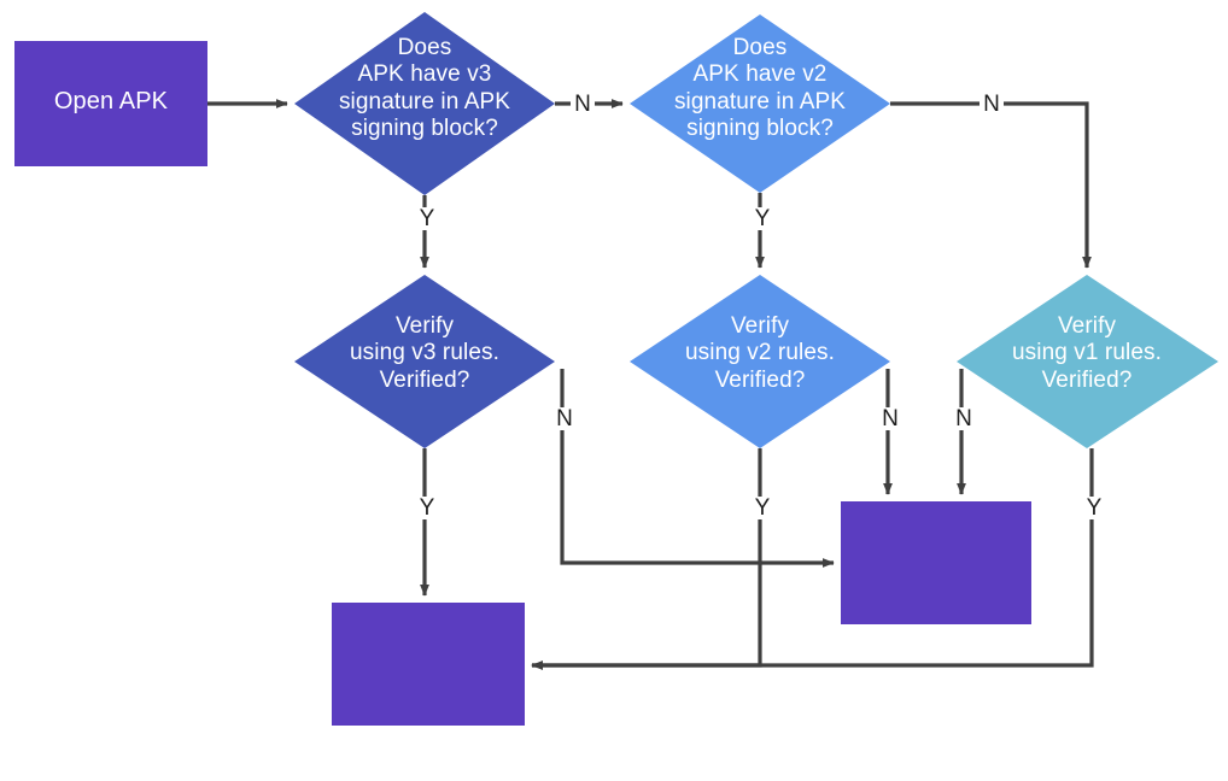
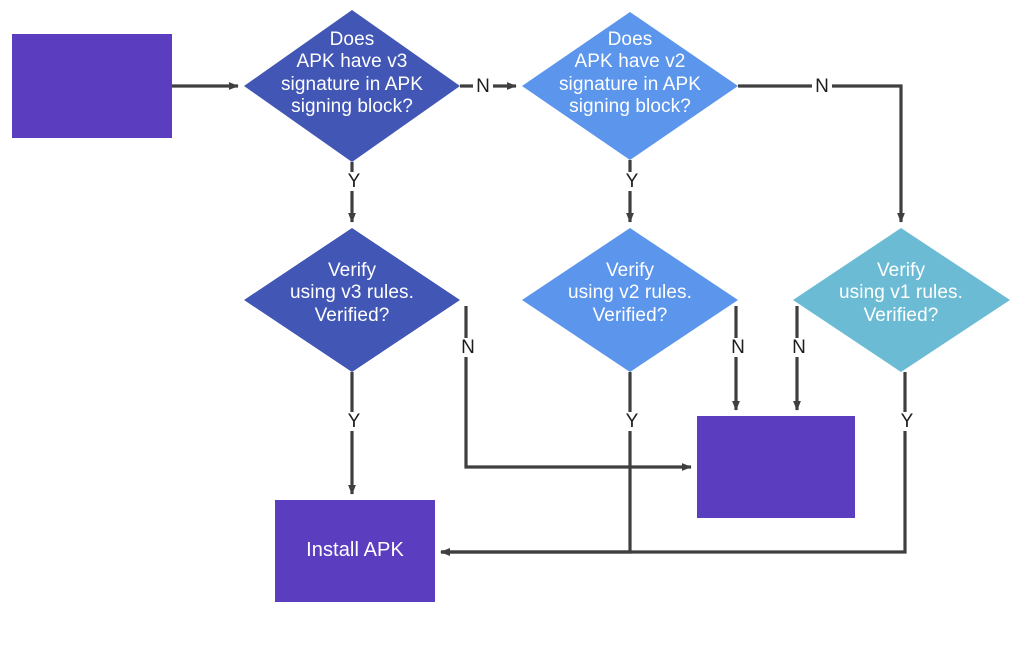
- Open APK
  Does
  APK have v3
  signature in APK
  signing block?
  Does
  APK have v2
  signature in APK
  signing block?
  Verify
  using v3 rules.
  Verified?
  Verify
  using v2 rules.
  Verified?
  Verify
  using v1 rules.
  Verified?
+ Install APK
  N
  Y
  N
  Y
  N
  Y
  N
  Y
  N
  Y
